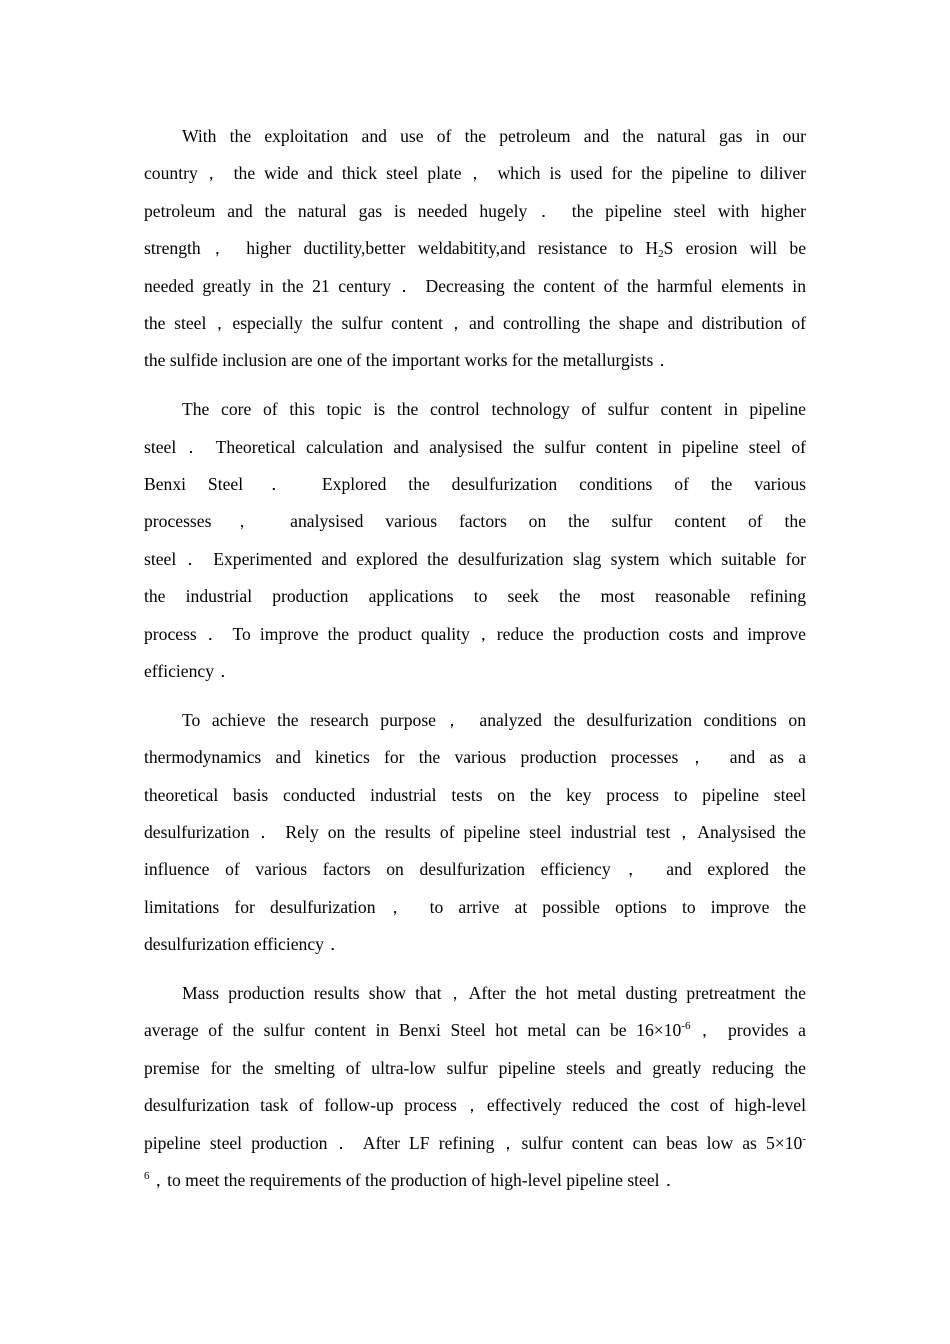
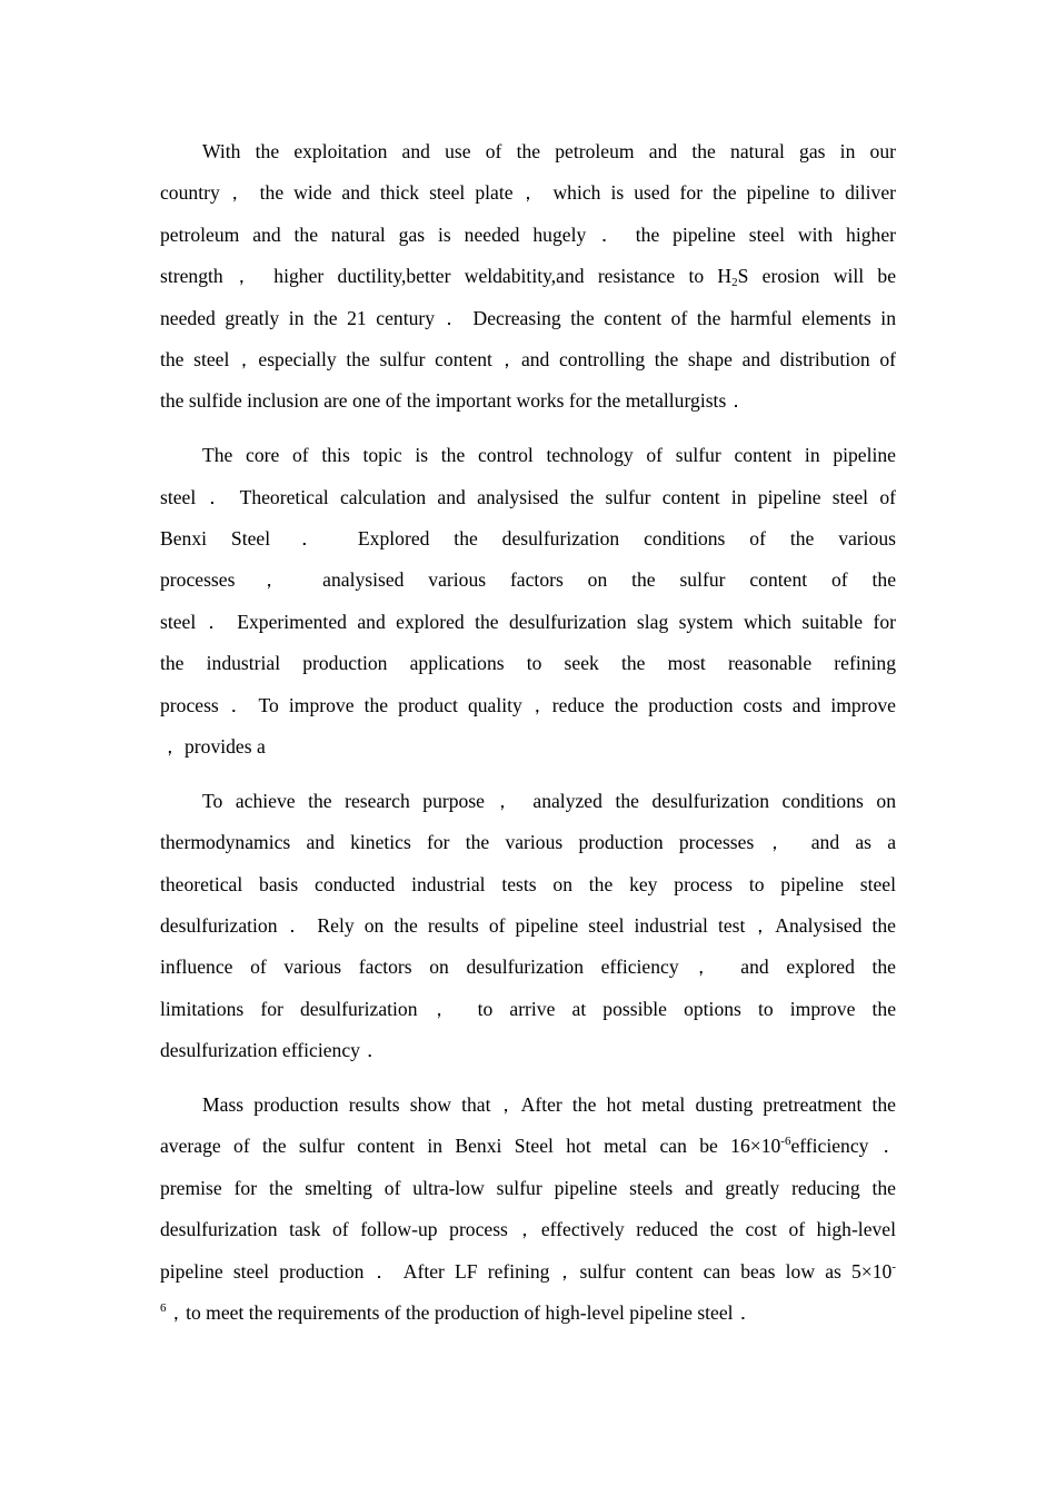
  With the exploitation and use of the petroleum and the natural gas in our
  country， the wide and thick steel plate， which is used for the pipeline to diliver
  petroleum and the natural gas is needed hugely． the pipeline steel with higher
  strength， higher ductility,better weldabitity,and resistance to H2S erosion will be
  needed greatly in the 21 century． Decreasing the content of the harmful elements in
  the steel，especially the sulfur content，and controlling the shape and distribution of
  the sulfide inclusion are one of the important works for the metallurgists．
  The core of this topic is the control technology of sulfur content in pipeline
  steel． Theoretical calculation and analysised the sulfur content in pipeline steel of
  Benxi Steel ． Explored the desulfurization conditions of the various
  processes ， analysised various factors on the sulfur content of the
  steel． Experimented and explored the desulfurization slag system which suitable for
  the industrial production applications to seek the most reasonable refining
  process． To improve the product quality，reduce the production costs and improve
- efficiency．
+ ， provides a
  To achieve the research purpose， analyzed the desulfurization conditions on
  thermodynamics and kinetics for the various production processes， and as a
  theoretical basis conducted industrial tests on the key process to pipeline steel
  desulfurization． Rely on the results of pipeline steel industrial test，Analysised the
  influence of various factors on desulfurization efficiency， and explored the
  limitations for desulfurization， to arrive at possible options to improve the
  desulfurization efficiency．
  Mass production results show that，After the hot metal dusting pretreatment the
- average of the sulfur content in Benxi Steel hot metal can be 16×10-6， provides a
+ average of the sulfur content in Benxi Steel hot metal can be 16×10-6efficiency．
  premise for the smelting of ultra-low sulfur pipeline steels and greatly reducing the
  desulfurization task of follow-up process，effectively reduced the cost of high-level
  pipeline steel production． After LF refining，sulfur content can beas low as 5×10-
  6，to meet the requirements of the production of high-level pipeline steel．
